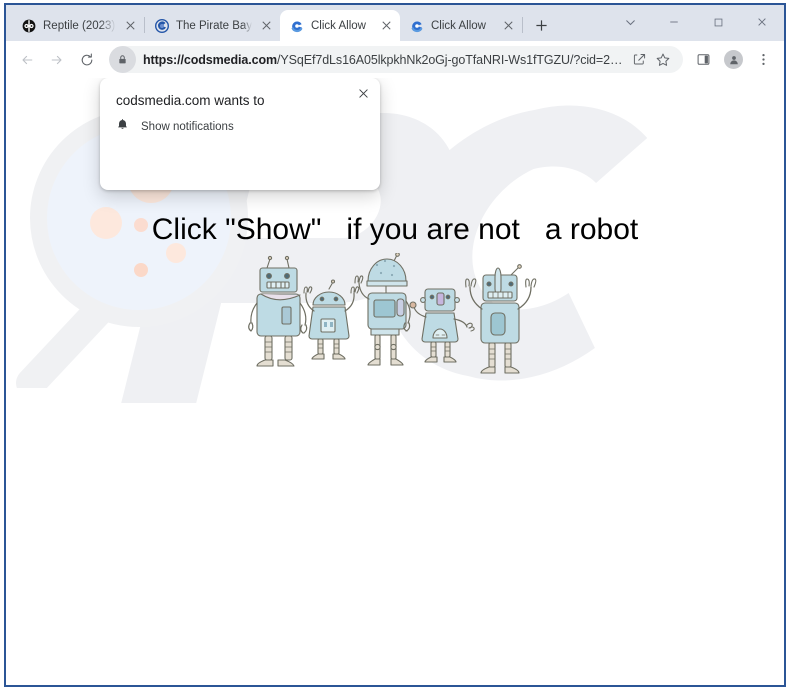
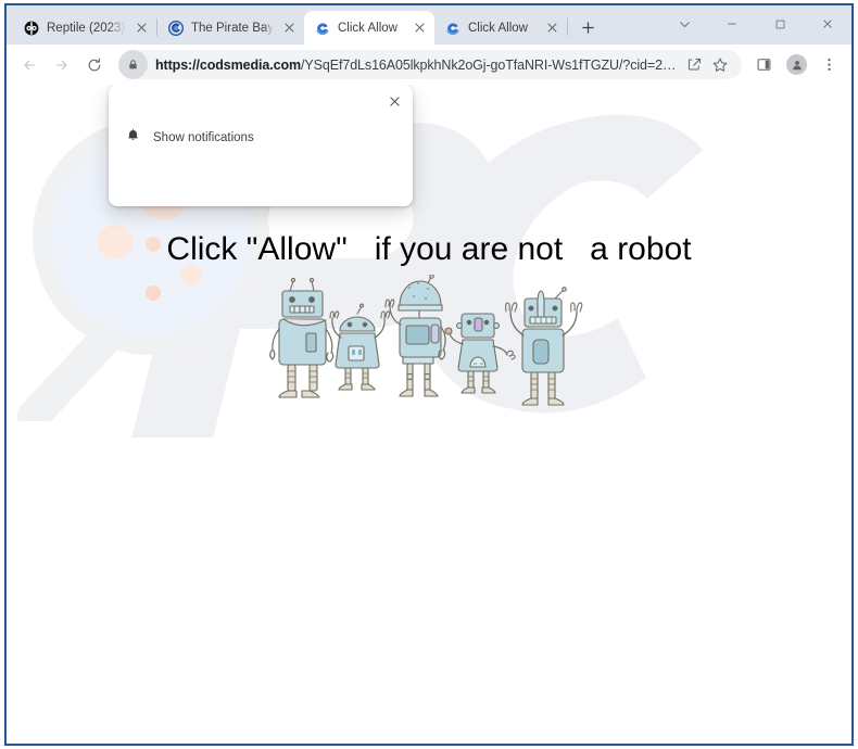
  Reptile (2023)
  The Pirate Bay
  Click Allow
  Click Allow
  https://codsmedia.com/YSqEf7dLs16A05lkpkhNk2oGj-goTfaNRI-Ws1fTGZU/?cid=2e5
- Click "Show" if you are not a robot
+ Click "Allow" if you are not a robot
- codsmedia.com wants to
  Show notifications
